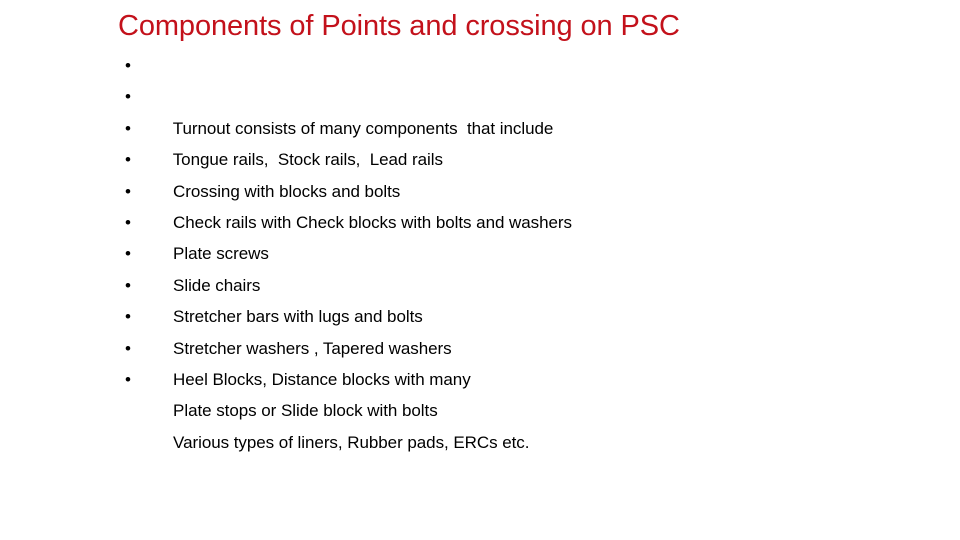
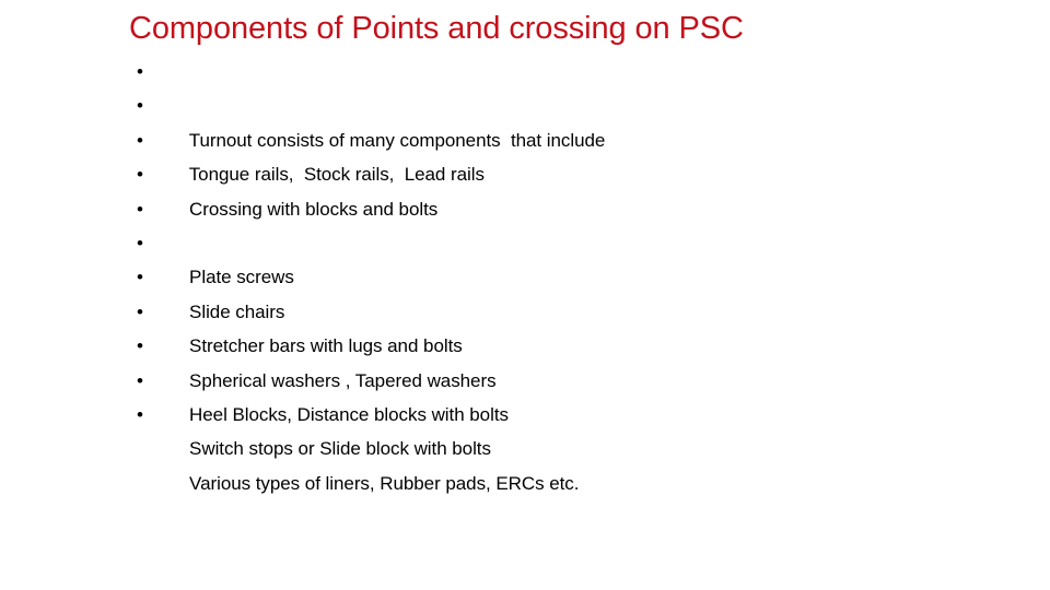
  Components of Points and crossing on PSC
  •
  Turnout consists of many components that include
  •
  Tongue rails, Stock rails, Lead rails
  •
  Crossing with blocks and bolts
  •
- Check rails with Check blocks with bolts and washers
  •
  Plate screws
  •
  Slide chairs
  •
  Stretcher bars with lugs and bolts
  •
- Stretcher washers , Tapered washers
+ Spherical washers , Tapered washers
  •
- Heel Blocks, Distance blocks with many
+ Heel Blocks, Distance blocks with bolts
  •
- Plate stops or Slide block with bolts
+ Switch stops or Slide block with bolts
  •
  Various types of liners, Rubber pads, ERCs etc.
